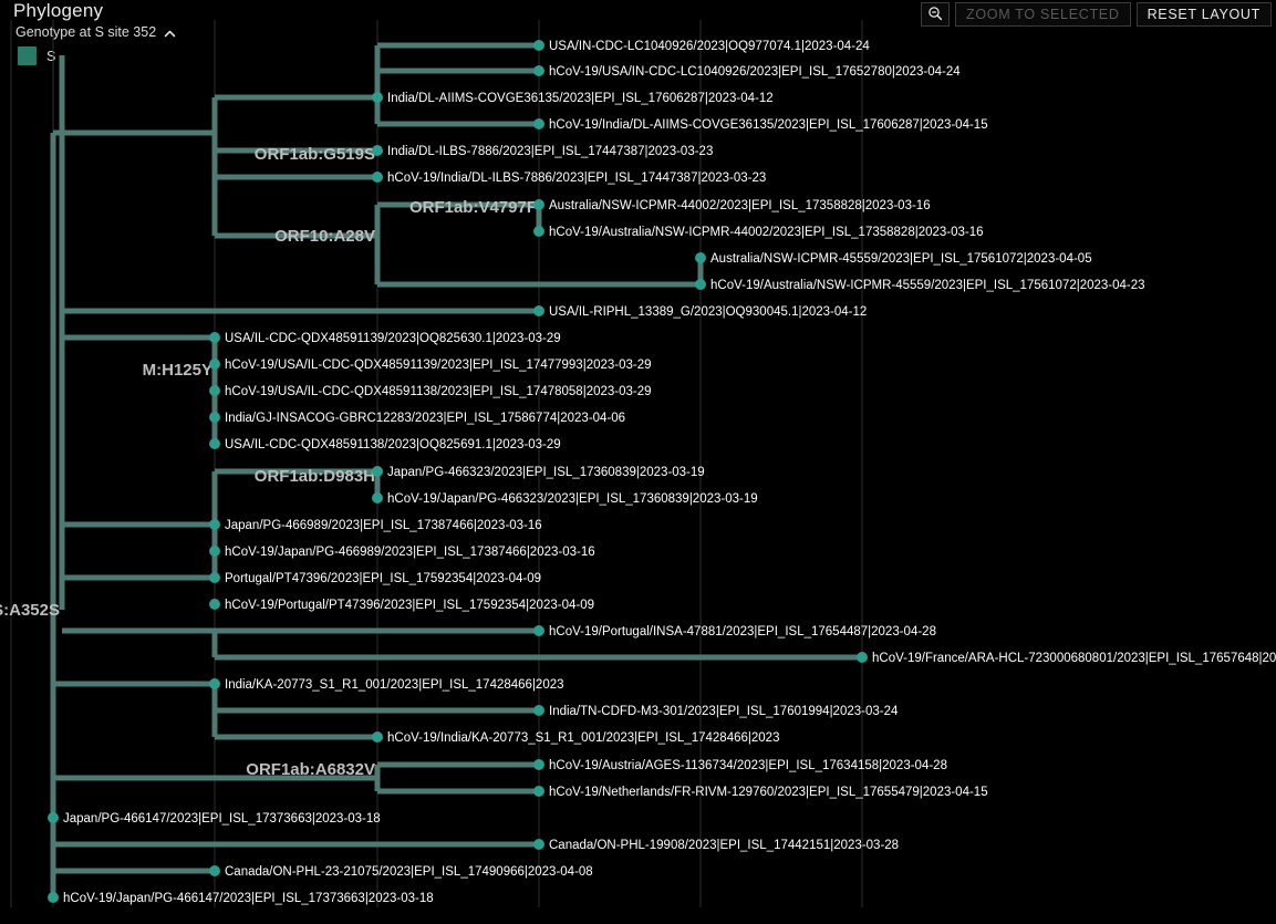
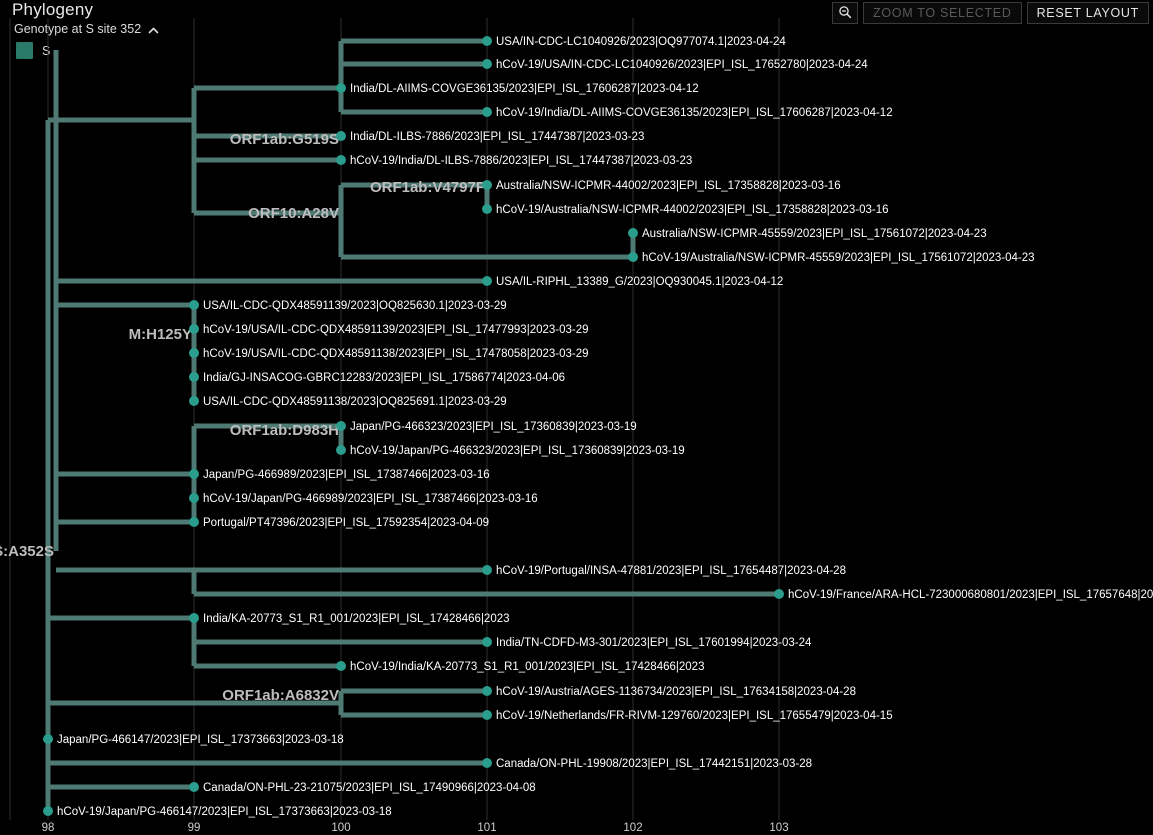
  Phylogeny
  Genotype at S site 352
  S
  ZOOM TO SELECTED
  RESET LAYOUT
  ORF1ab:G519S
  ORF1ab:V4797F
  ORF10:A28V
  M:H125Y
  ORF1ab:D983H
  :A352S
  ORF1ab:A6832V
  USA/IN-CDC-LC1040926/2023|OQ977074.1|2023-04-24
  hCoV-19/USA/IN-CDC-LC1040926/2023|EPI_ISL_17652780|2023-04-24
  India/DL-AIIMS-COVGE36135/2023|EPI_ISL_17606287|2023-04-12
- hCoV-19/India/DL-AIIMS-COVGE36135/2023|EPI_ISL_17606287|2023-04-15
+ hCoV-19/India/DL-AIIMS-COVGE36135/2023|EPI_ISL_17606287|2023-04-12
  India/DL-ILBS-7886/2023|EPI_ISL_17447387|2023-03-23
  hCoV-19/India/DL-ILBS-7886/2023|EPI_ISL_17447387|2023-03-23
  Australia/NSW-ICPMR-44002/2023|EPI_ISL_17358828|2023-03-16
  hCoV-19/Australia/NSW-ICPMR-44002/2023|EPI_ISL_17358828|2023-03-16
- Australia/NSW-ICPMR-45559/2023|EPI_ISL_17561072|2023-04-05
+ Australia/NSW-ICPMR-45559/2023|EPI_ISL_17561072|2023-04-23
  hCoV-19/Australia/NSW-ICPMR-45559/2023|EPI_ISL_17561072|2023-04-23
  USA/IL-RIPHL_13389_G/2023|OQ930045.1|2023-04-12
  USA/IL-CDC-QDX48591139/2023|OQ825630.1|2023-03-29
  hCoV-19/USA/IL-CDC-QDX48591139/2023|EPI_ISL_17477993|2023-03-29
  hCoV-19/USA/IL-CDC-QDX48591138/2023|EPI_ISL_17478058|2023-03-29
  India/GJ-INSACOG-GBRC12283/2023|EPI_ISL_17586774|2023-04-06
  USA/IL-CDC-QDX48591138/2023|OQ825691.1|2023-03-29
  Japan/PG-466323/2023|EPI_ISL_17360839|2023-03-19
  hCoV-19/Japan/PG-466323/2023|EPI_ISL_17360839|2023-03-19
  Japan/PG-466989/2023|EPI_ISL_17387466|2023-03-16
  hCoV-19/Japan/PG-466989/2023|EPI_ISL_17387466|2023-03-16
  Portugal/PT47396/2023|EPI_ISL_17592354|2023-04-09
- hCoV-19/Portugal/PT47396/2023|EPI_ISL_17592354|2023-04-09
  hCoV-19/Portugal/INSA-47881/2023|EPI_ISL_17654487|2023-04-28
  hCoV-19/France/ARA-HCL-723000680801/2023|EPI_ISL_17657648|20
  India/KA-20773_S1_R1_001/2023|EPI_ISL_17428466|2023
  India/TN-CDFD-M3-301/2023|EPI_ISL_17601994|2023-03-24
  hCoV-19/India/KA-20773_S1_R1_001/2023|EPI_ISL_17428466|2023
  hCoV-19/Austria/AGES-1136734/2023|EPI_ISL_17634158|2023-04-28
  hCoV-19/Netherlands/FR-RIVM-129760/2023|EPI_ISL_17655479|2023-04-15
  Japan/PG-466147/2023|EPI_ISL_17373663|2023-03-18
  Canada/ON-PHL-19908/2023|EPI_ISL_17442151|2023-03-28
  Canada/ON-PHL-23-21075/2023|EPI_ISL_17490966|2023-04-08
  hCoV-19/Japan/PG-466147/2023|EPI_ISL_17373663|2023-03-18
+ 98
+ 99
+ 100
+ 101
+ 102
+ 103
